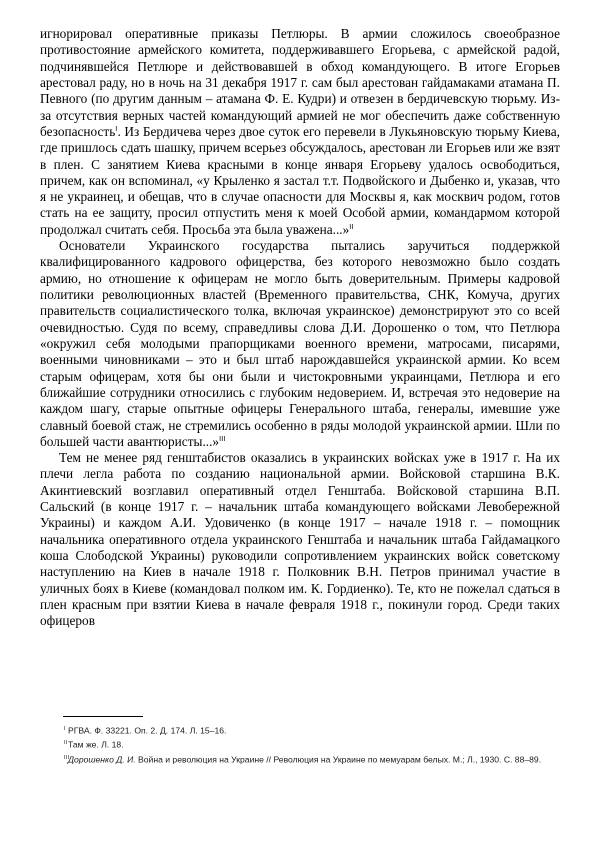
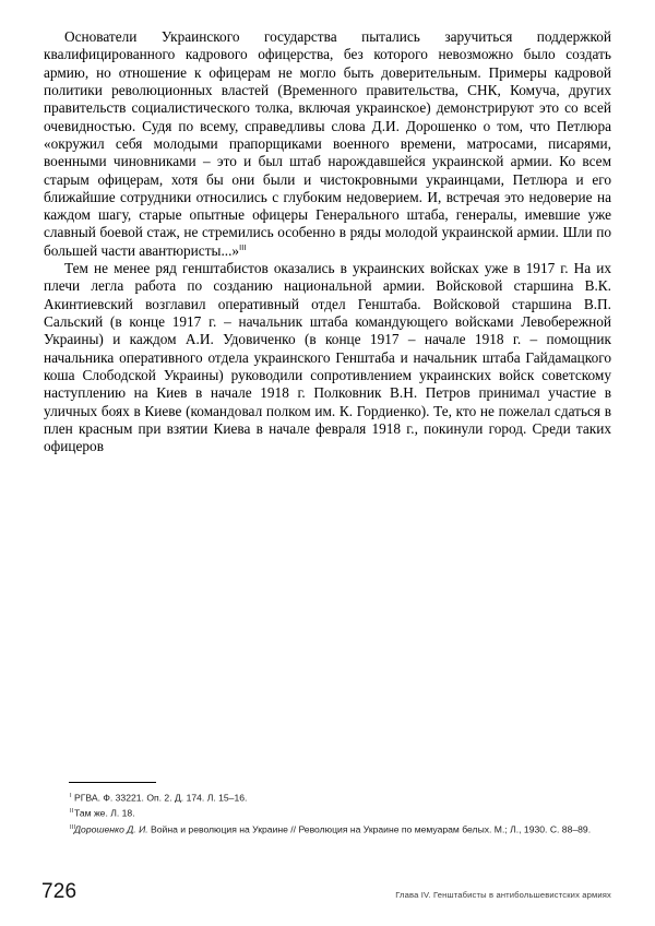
- игнорировал оперативные приказы Петлюры. В армии сложилось своеобразное противостояние армейского комитета, поддерживавшего Егорьева, с армейской радой, подчинявшейся Петлюре и действовавшей в обход командующего. В итоге Егорьев арестовал раду, но в ночь на 31 декабря 1917 г. сам был арестован гайдамаками атамана П. Певного (по другим данным – атамана Ф. Е. Кудри) и отвезен в бердичевскую тюрьму. Из-за отсутствия верных частей командующий армией не мог обеспечить даже собственную безопасностьI. Из Бердичева через двое суток его перевели в Лукьяновскую тюрьму Киева, где пришлось сдать шашку, причем всерьез обсуждалось, арестован ли Егорьев или же взят в плен. С занятием Киева красными в конце января Егорьеву удалось освободиться, причем, как он вспоминал, «у Крыленко я застал т.т. Подвойского и Дыбенко и, указав, что я не украинец, и обещав, что в случае опасности для Москвы я, как москвич родом, готов стать на ее защиту, просил отпустить меня к моей Особой армии, командармом которой продолжал считать себя. Просьба эта была уважена...»II
  Основатели Украинского государства пытались заручиться поддержкой квалифицированного кадрового офицерства, без которого невозможно было создать армию, но отношение к офицерам не могло быть доверительным. Примеры кадровой политики революционных властей (Временного правительства, СНК, Комуча, других правительств социалистического толка, включая украинское) демонстрируют это со всей очевидностью. Судя по всему, справедливы слова Д.И. Дорошенко о том, что Петлюра «окружил себя молодыми прапорщиками военного времени, матросами, писарями, военными чиновниками – это и был штаб нарождавшейся украинской армии. Ко всем старым офицерам, хотя бы они были и чистокровными украинцами, Петлюра и его ближайшие сотрудники относились с глубоким недоверием. И, встречая это недоверие на каждом шагу, старые опытные офицеры Генерального штаба, генералы, имевшие уже славный боевой стаж, не стремились особенно в ряды молодой украинской армии. Шли по большей части авантюристы...»III
  Тем не менее ряд генштабистов оказались в украинских войсках уже в 1917 г. На их плечи легла работа по созданию национальной армии. Войсковой старшина В.К. Акинтиевский возглавил оперативный отдел Генштаба. Войсковой старшина В.П. Сальский (в конце 1917 г. – начальник штаба командующего войсками Левобережной Украины) и каждом А.И. Удовиченко (в конце 1917 – начале 1918 г. – помощник начальника оперативного отдела украинского Генштаба и начальник штаба Гайдамацкого коша Слободской Украины) руководили сопротивлением украинских войск советскому наступлению на Киев в начале 1918 г. Полковник В.Н. Петров принимал участие в уличных боях в Киеве (командовал полком им. К. Гордиенко). Те, кто не пожелал сдаться в плен красным при взятии Киева в начале февраля 1918 г., покинули город. Среди таких офицеров
  РГВА. Ф. 33221. Оп. 2. Д. 174. Л. 15–16.
  Там же. Л. 18.
  Дорошенко Д. И. Война и революция на Украине // Революция на Украине по мемуарам белых. М.; Л., 1930. С. 88–89.
+ 726
+ Глава IV. Генштабисты в антибольшевистских армиях
